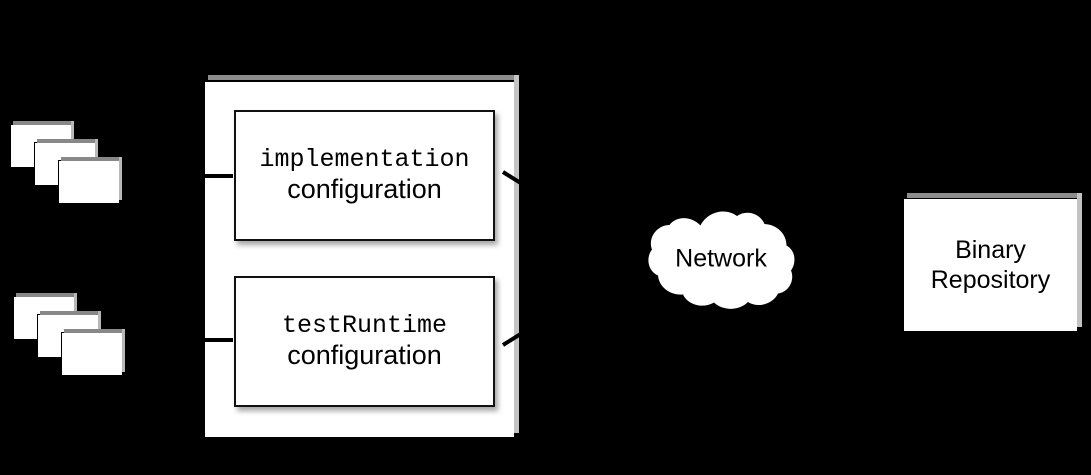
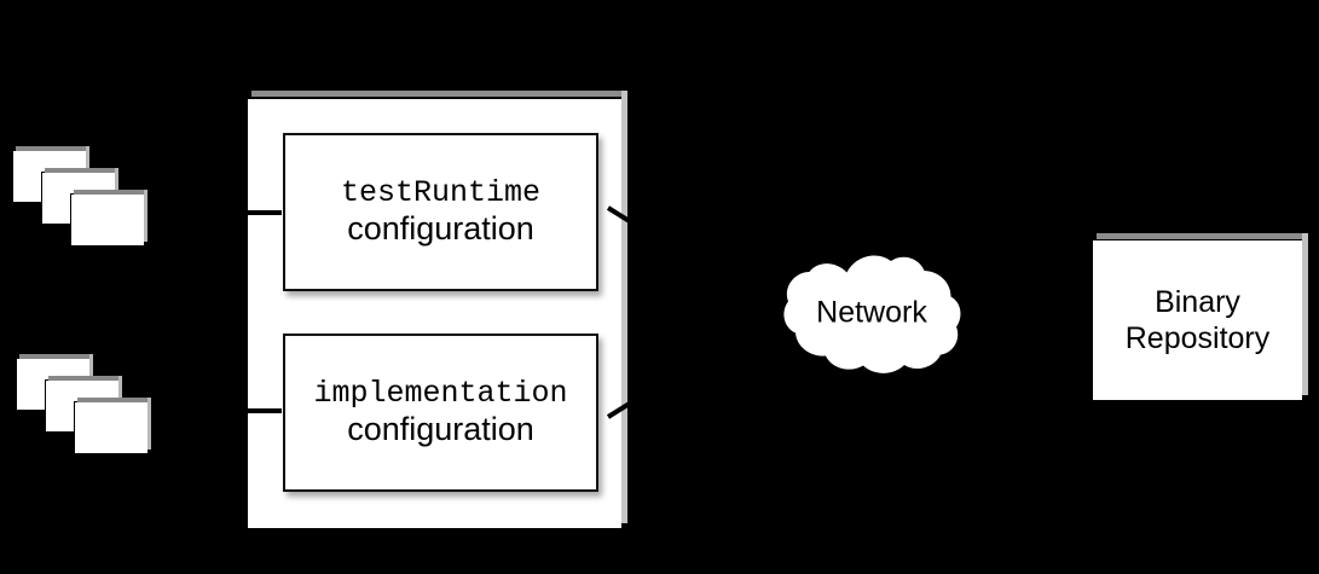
- implementation
+ testRuntime
  configuration
- testRuntime
+ implementation
  configuration
  Network
  Binary
  Repository
